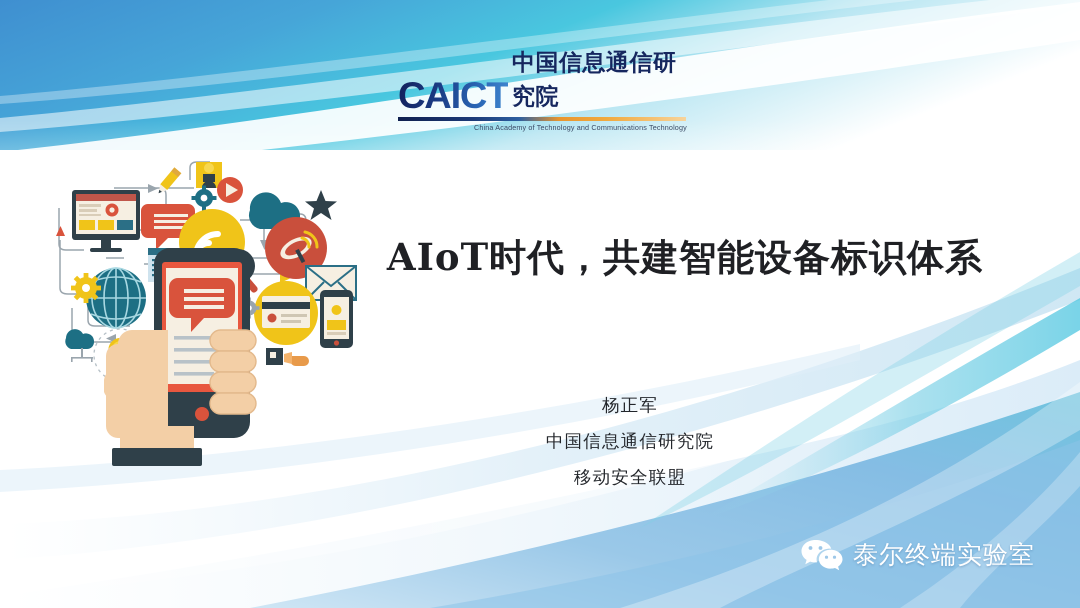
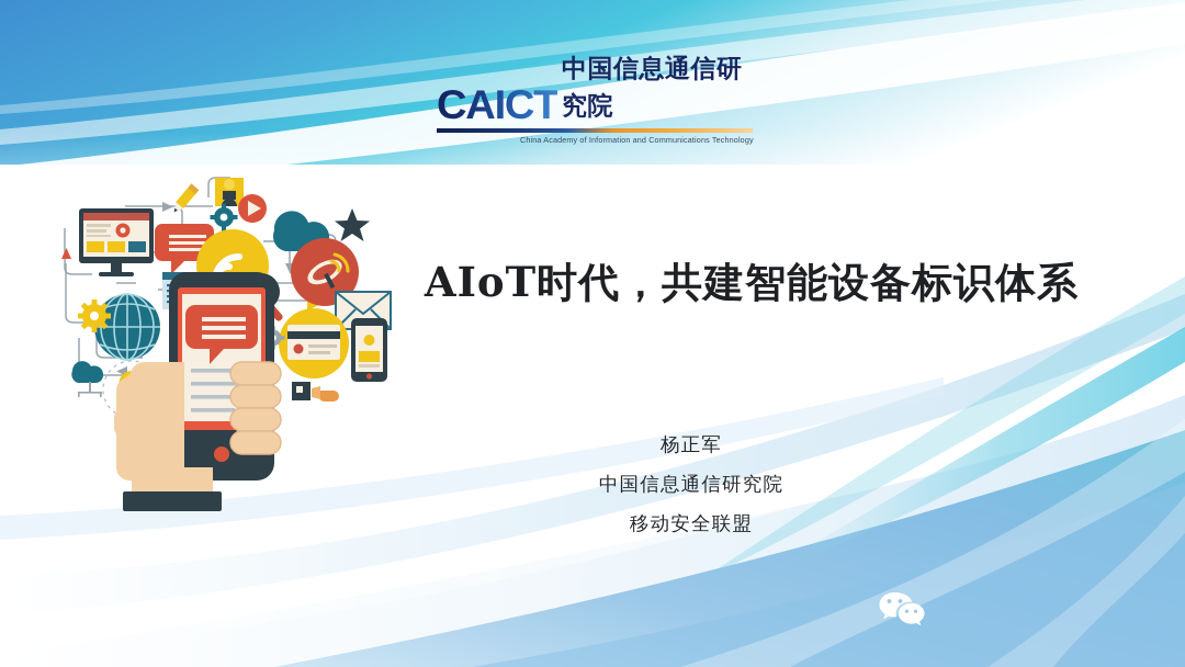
  CAICT
  中国信息通信研究院
- China Academy of Technology and Communications Technology
+ China Academy of Information and Communications Technology
  AIoT时代，共建智能设备标识体系
  杨正军
  中国信息通信研究院
  移动安全联盟
- 泰尔终端实验室
